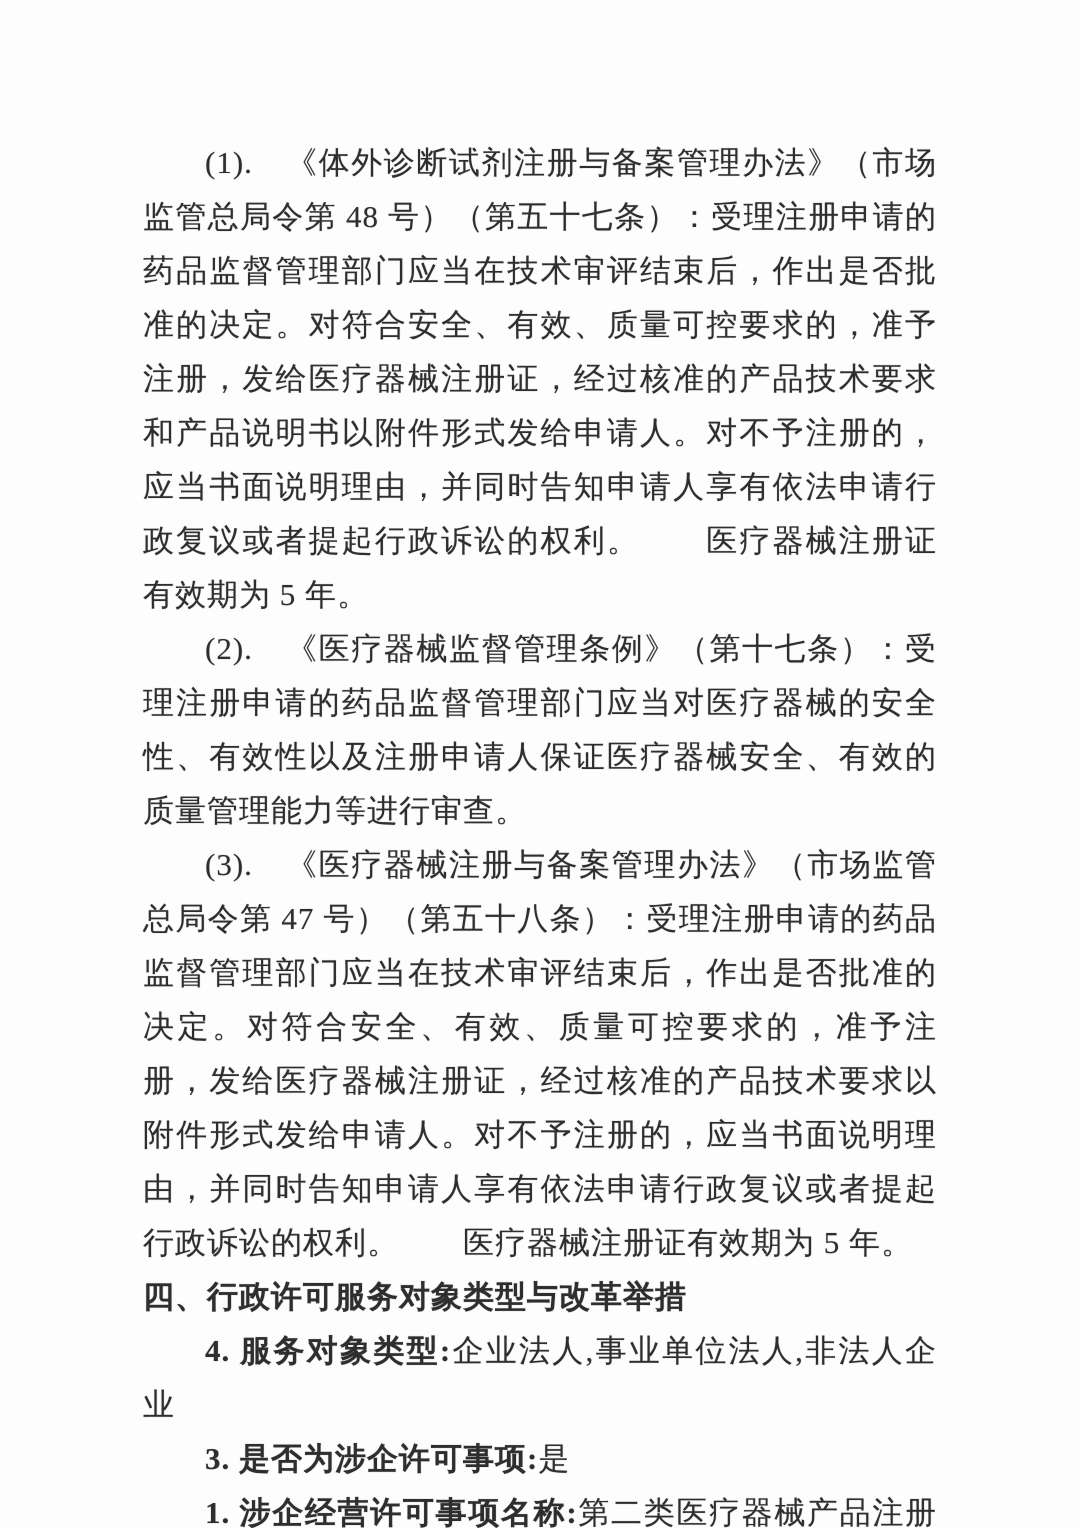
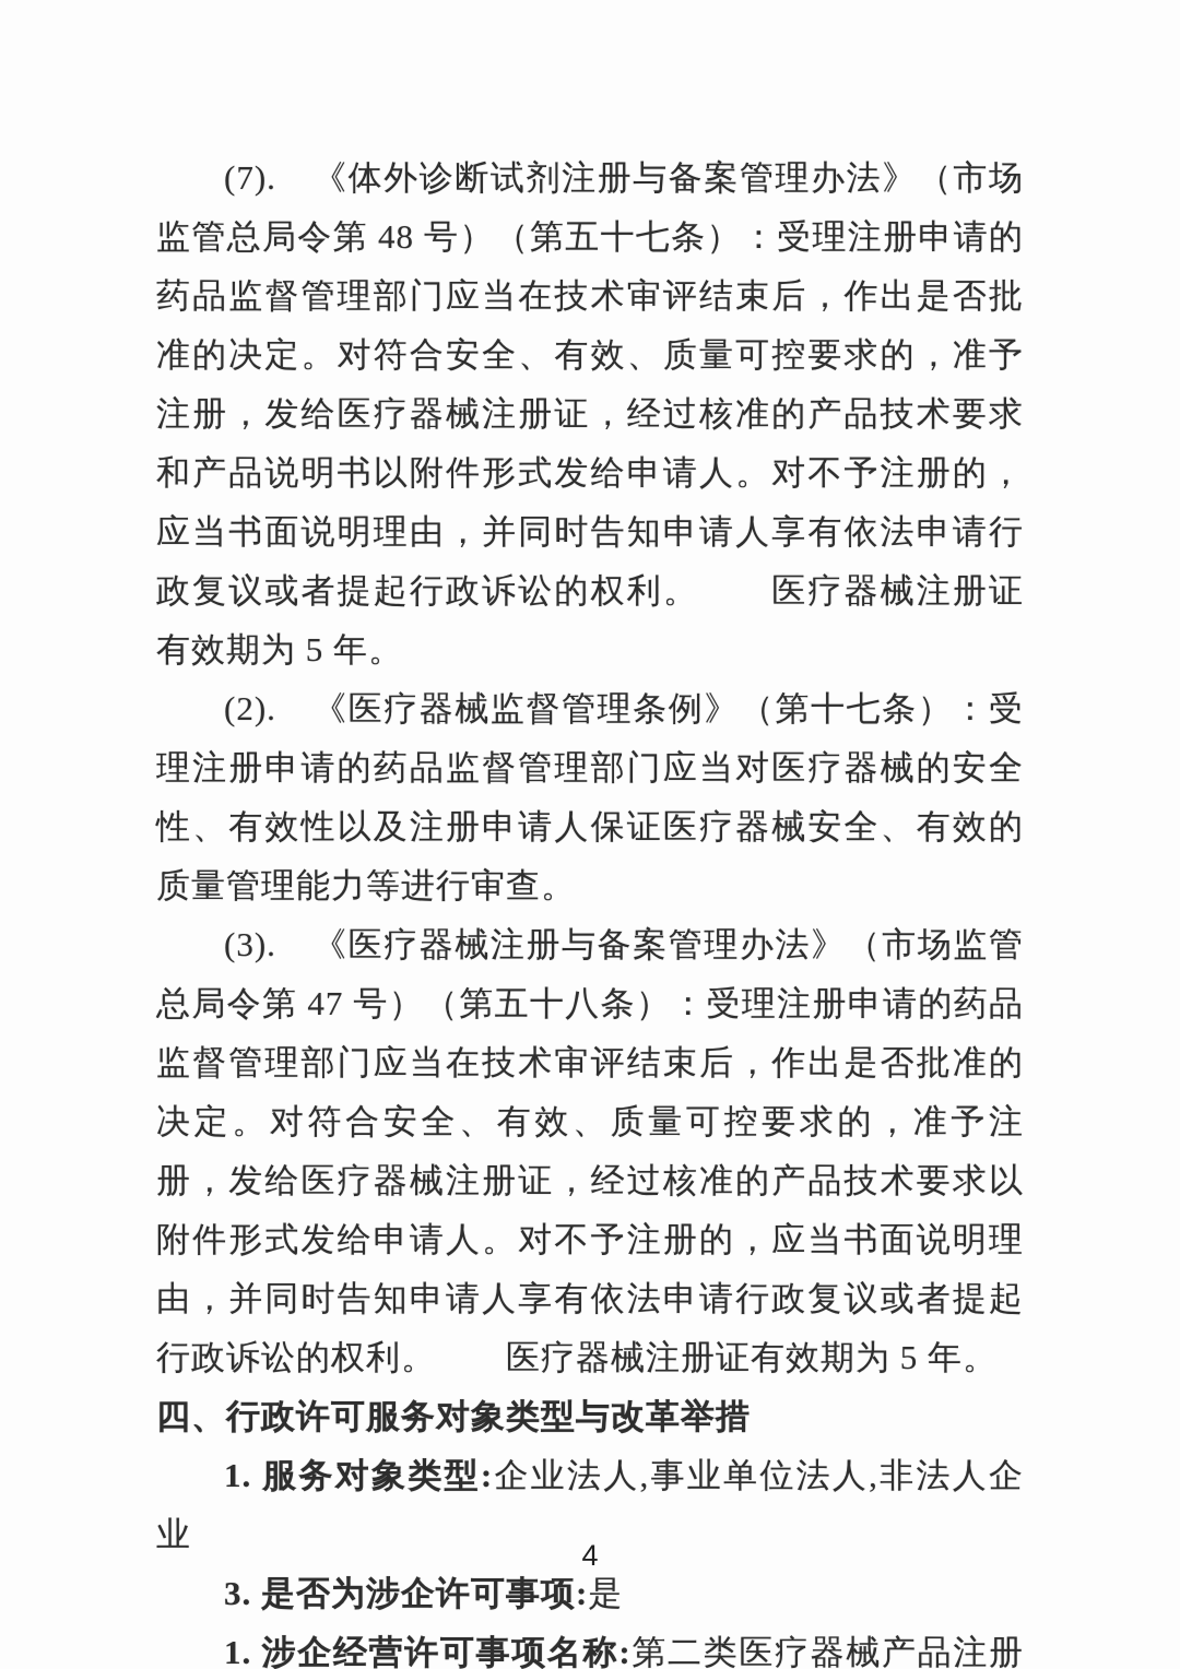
- (1). 《体外诊断试剂注册与备案管理办法》（市场监管总局令第 48 号）（第五十七条）：受理注册申请的药品监督管理部门应当在技术审评结束后，作出是否批准的决定。对符合安全、有效、质量可控要求的，准予注册，发给医疗器械注册证，经过核准的产品技术要求和产品说明书以附件形式发给申请人。对不予注册的，应当书面说明理由，并同时告知申请人享有依法申请行政复议或者提起行政诉讼的权利。 医疗器械注册证有效期为 5 年。
+ (7). 《体外诊断试剂注册与备案管理办法》（市场监管总局令第 48 号）（第五十七条）：受理注册申请的药品监督管理部门应当在技术审评结束后，作出是否批准的决定。对符合安全、有效、质量可控要求的，准予注册，发给医疗器械注册证，经过核准的产品技术要求和产品说明书以附件形式发给申请人。对不予注册的，应当书面说明理由，并同时告知申请人享有依法申请行政复议或者提起行政诉讼的权利。 医疗器械注册证有效期为 5 年。
  (2). 《医疗器械监督管理条例》（第十七条）：受理注册申请的药品监督管理部门应当对医疗器械的安全性、有效性以及注册申请人保证医疗器械安全、有效的质量管理能力等进行审查。
  (3). 《医疗器械注册与备案管理办法》（市场监管总局令第 47 号）（第五十八条）：受理注册申请的药品监督管理部门应当在技术审评结束后，作出是否批准的决定。对符合安全、有效、质量可控要求的，准予注册，发给医疗器械注册证，经过核准的产品技术要求以附件形式发给申请人。对不予注册的，应当书面说明理由，并同时告知申请人享有依法申请行政复议或者提起行政诉讼的权利。 医疗器械注册证有效期为 5 年。
  四、行政许可服务对象类型与改革举措
- 4. 服务对象类型:企业法人,事业单位法人,非法人企业
+ 1. 服务对象类型:企业法人,事业单位法人,非法人企业
  3. 是否为涉企许可事项:是
  1. 涉企经营许可事项名称:第二类医疗器械产品注册
+ 4
